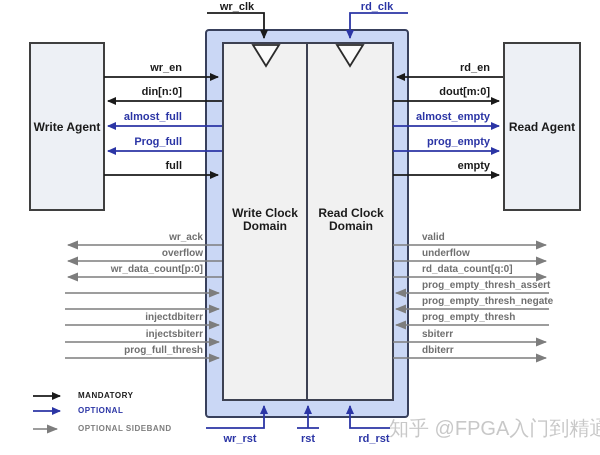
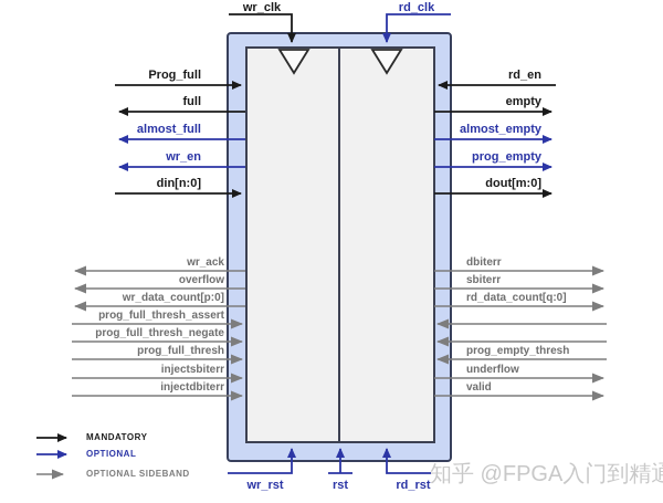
- Write Agent
- Read Agent
- Write Clock Domain
- Read Clock Domain
  wr_clk
  rd_clk
  wr_rst
  rst
  rd_rst
- wr_en
+ Prog_full
- din[n:0]
+ full
  almost_full
- Prog_full
+ wr_en
- full
+ din[n:0]
  rd_en
- dout[m:0]
+ empty
  almost_empty
  prog_empty
- empty
+ dout[m:0]
  wr_ack
  overflow
  wr_data_count[p:0]
+ prog_full_thresh_assert
+ prog_full_thresh_negate
- injectdbiterr
+ prog_full_thresh
  injectsbiterr
- prog_full_thresh
+ injectdbiterr
- valid
+ dbiterr
- underflow
+ sbiterr
  rd_data_count[q:0]
- prog_empty_thresh_assert
- prog_empty_thresh_negate
  prog_empty_thresh
- sbiterr
+ underflow
- dbiterr
+ valid
  MANDATORY
  OPTIONAL
  OPTIONAL SIDEBAND
  知乎 @FPGA入门到精通
